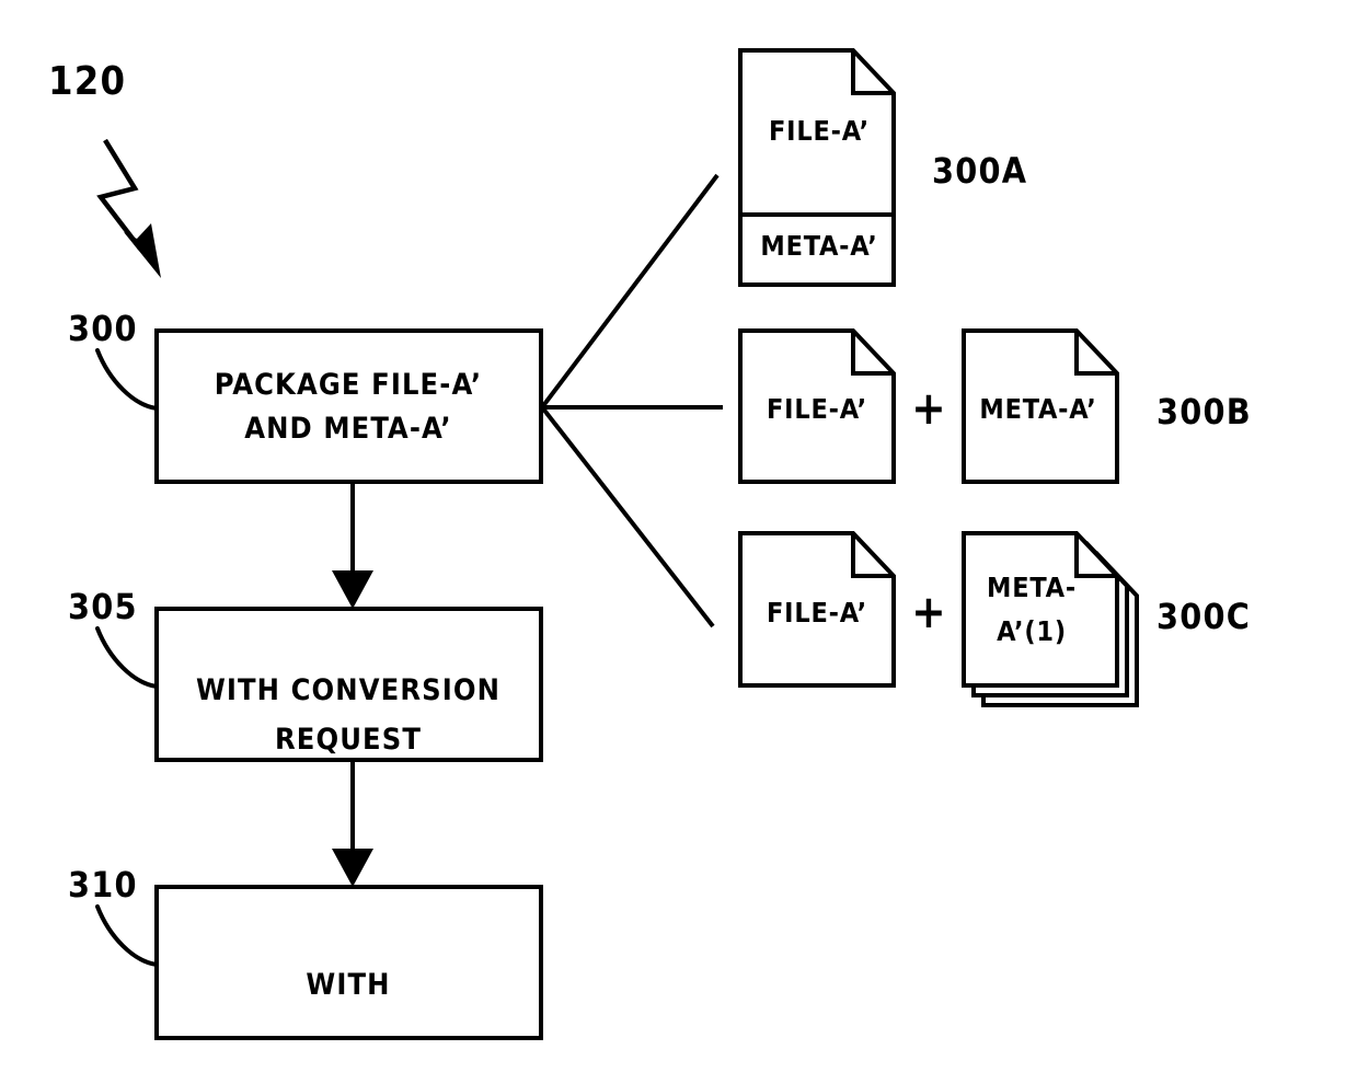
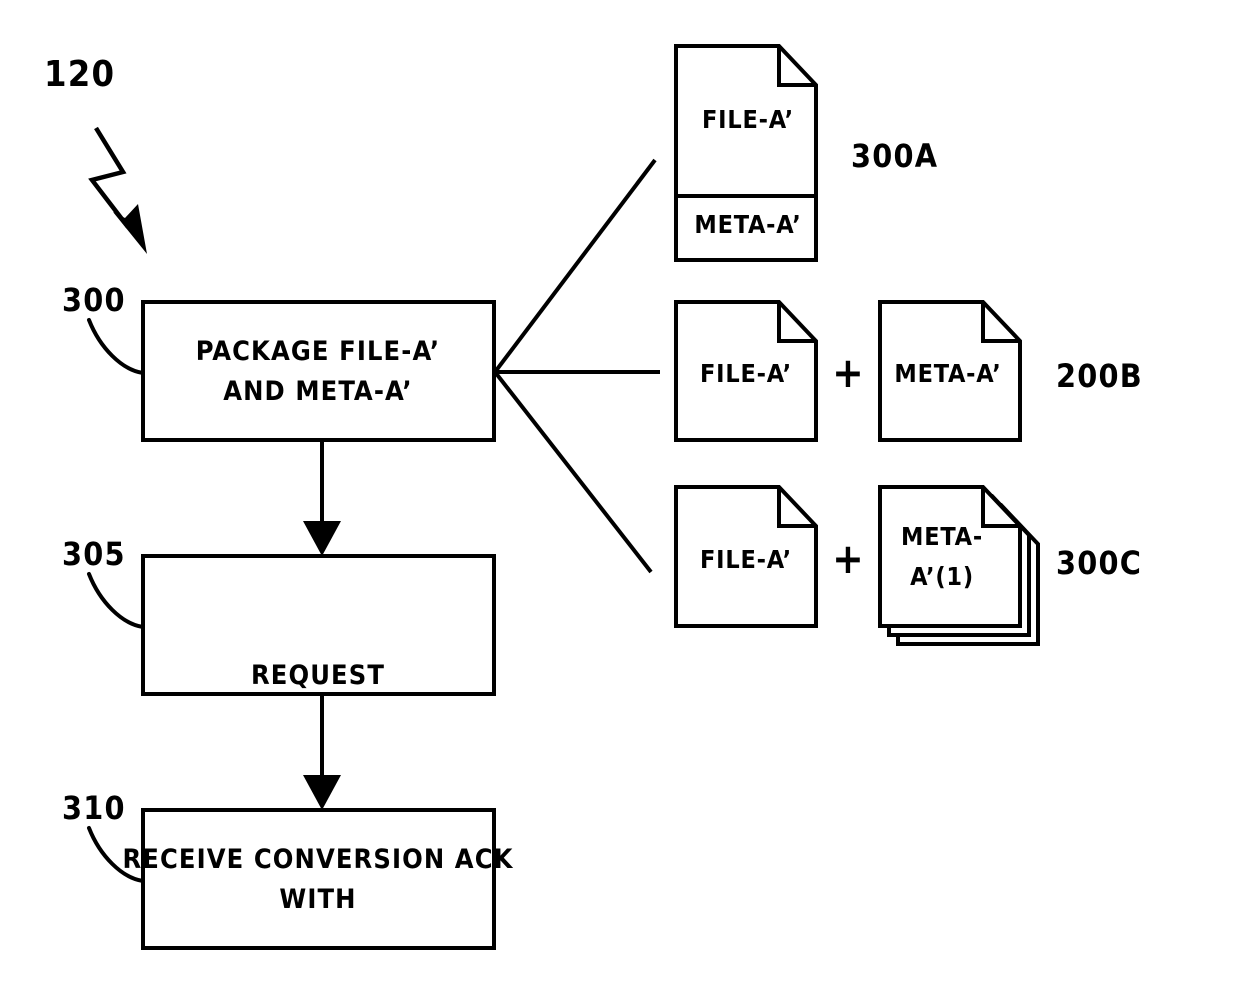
  120
  PACKAGE FILE-A’
  AND META-A’
  300
- WITH CONVERSION
  REQUEST
  305
+ RECEIVE CONVERSION ACK
  WITH
  310
  FILE-A’
  META-A’
  300A
  FILE-A’
  +
  META-A’
- 300B
+ 200B
  FILE-A’
  +
  META-
  A’(1)
  300C
